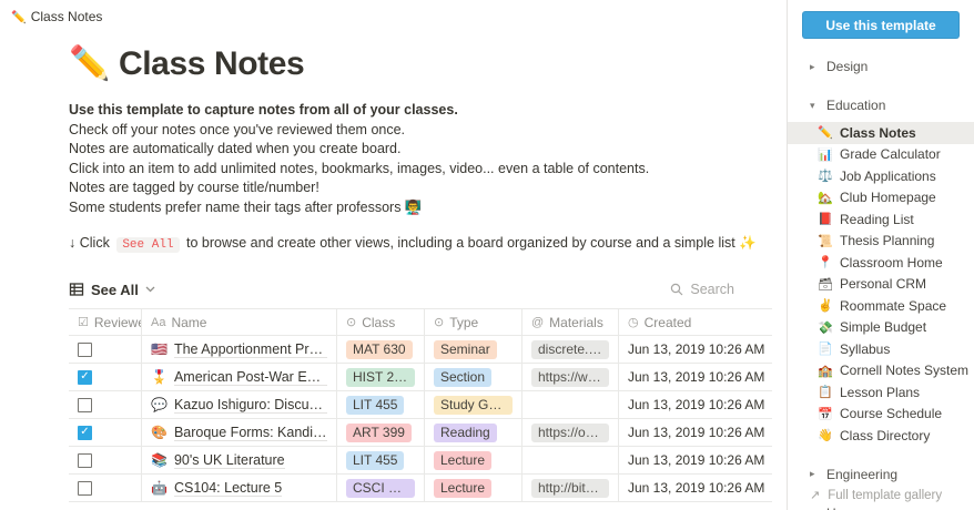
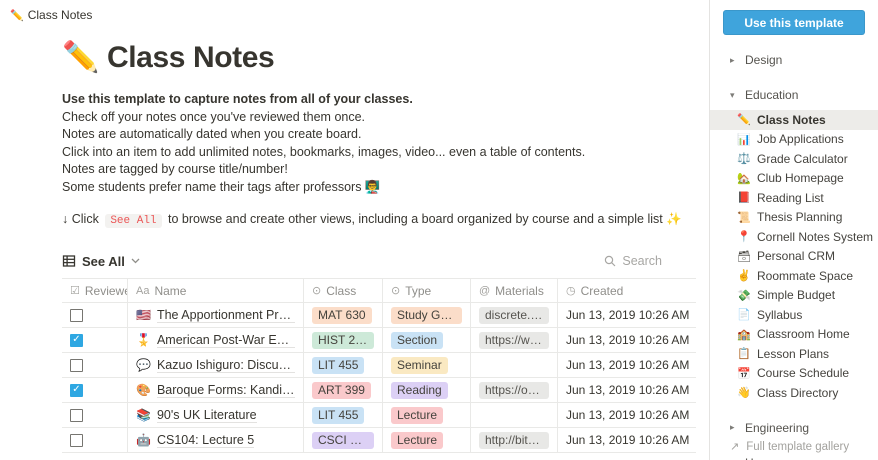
  ✏️ Class Notes
  ✏️ Class Notes
  Use this template to capture notes from all of your classes.
  Check off your notes once you've reviewed them once.
  Notes are automatically dated when you create board.
  Click into an item to add unlimited notes, bookmarks, images, video... even a table of contents.
  Notes are tagged by course title/number!
  Some students prefer name their tags after professors 👨‍🏫
  ↓ Click See All to browse and create other views, including a board organized by course and a simple list ✨
  See All
  Search
  ☑
  Review
  Aa
  Name
  ⊙
  Class
  ⊙
  Type
  @
  Materials
  ◷
  Created
  🇺🇸
  The Apportionment Probl
  MAT 630
- Seminar
+ Study Group
  discrete.pdf
  Jun 13, 2019 10:26 AM
  🎖️
  American Post-War Econ
  HIST 230
  Section
  https://www.
  Jun 13, 2019 10:26 AM
  💬
  Kazuo Ishiguro: Discussi
  LIT 455
- Study Group
+ Seminar
  Jun 13, 2019 10:26 AM
  🎨
  Baroque Forms: Kandins
  ART 399
  Reading
  https://open
  Jun 13, 2019 10:26 AM
  📚
  90's UK Literature
  LIT 455
  Lecture
  Jun 13, 2019 10:26 AM
  🤖
  CS104: Lecture 5
  CSCI 104
  Lecture
  http://bits.us
  Jun 13, 2019 10:26 AM
  Use this template
  ▸
  Design
  ▾
  Education
  ✏️
  Class Notes
  📊
- Grade Calculator
+ Job Applications
  ⚖️
- Job Applications
+ Grade Calculator
  🏡
  Club Homepage
  📕
  Reading List
  📜
  Thesis Planning
  📍
- Classroom Home
+ Cornell Notes System
  🗃
  Personal CRM
  ✌️
  Roommate Space
  💸
  Simple Budget
  📄
  Syllabus
  🏫
- Cornell Notes System
+ Classroom Home
  📋
  Lesson Plans
  📅
  Course Schedule
  👋
  Class Directory
  ▸
  Engineering
  ↗
  Full template gallery
